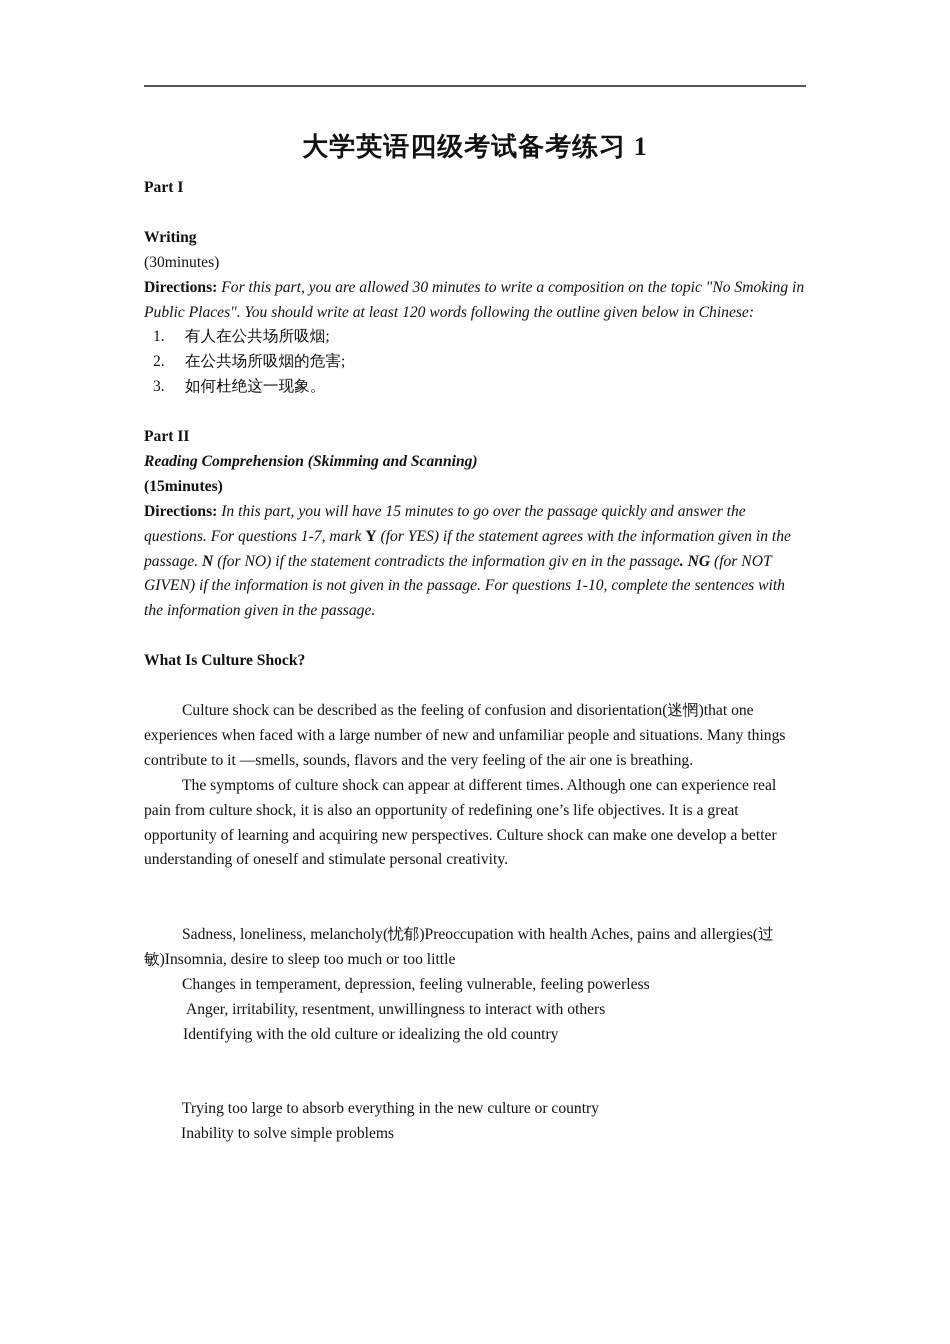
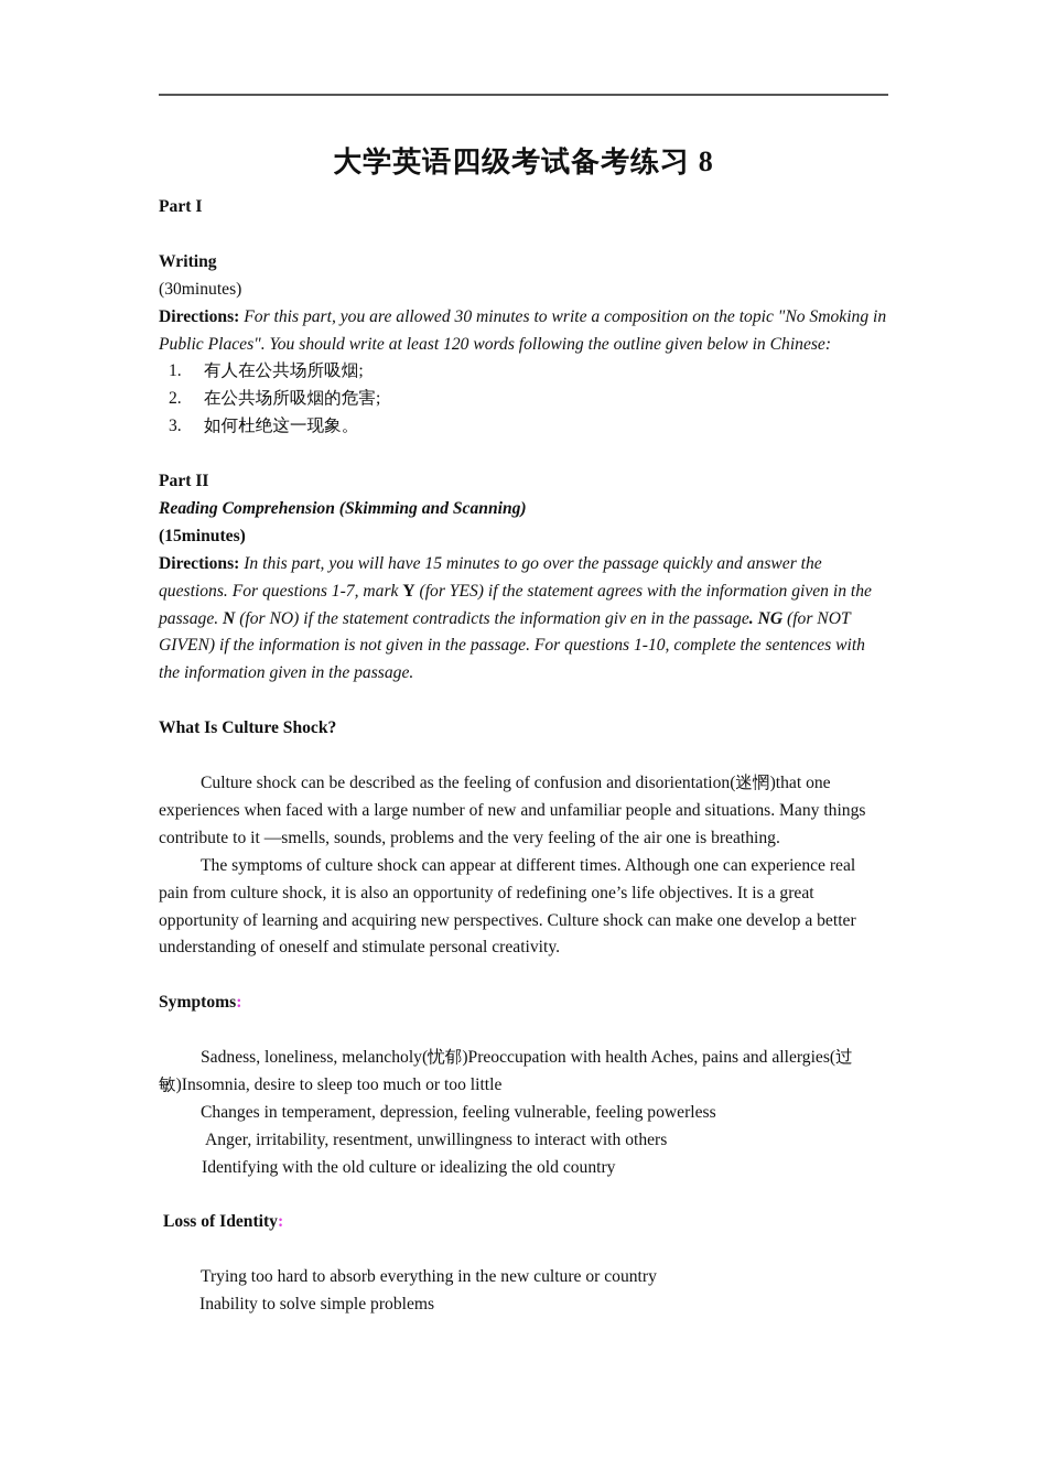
- 大学英语四级考试备考练习 1
+ 大学英语四级考试备考练习 8
  Part I
  Writing
  (30minutes)
  Directions: For this part, you are allowed 30 minutes to write a composition on the topic "No Smoking in Public Places". You should write at least 120 words following the outline given below in Chinese:
  1.
  有人在公共场所吸烟;
  2.
  在公共场所吸烟的危害;
  3.
  如何杜绝这一现象。
  Part II
  Reading Comprehension (Skimming and Scanning)
  (15minutes)
  Directions: In this part, you will have 15 minutes to go over the passage quickly and answer the questions. For questions 1-7, mark Y (for YES) if the statement agrees with the information given in the passage. N (for NO) if the statement contradicts the information giv en in the passage. NG (for NOT GIVEN) if the information is not given in the passage. For questions 1-10, complete the sentences with the information given in the passage.
  What Is Culture Shock?
- Culture shock can be described as the feeling of confusion and disorientation(迷惘)that one experiences when faced with a large number of new and unfamiliar people and situations. Many things contribute to it —smells, sounds, flavors and the very feeling of the air one is breathing.
+ Culture shock can be described as the feeling of confusion and disorientation(迷惘)that one experiences when faced with a large number of new and unfamiliar people and situations. Many things contribute to it —smells, sounds, problems and the very feeling of the air one is breathing.
  The symptoms of culture shock can appear at different times. Although one can experience real pain from culture shock, it is also an opportunity of redefining one’s life objectives. It is a great opportunity of learning and acquiring new perspectives. Culture shock can make one develop a better understanding of oneself and stimulate personal creativity.
+ Symptoms:
  Sadness, loneliness, melancholy(忧郁)Preoccupation with health Aches, pains and allergies(过敏)Insomnia, desire to sleep too much or too little
  Changes in temperament, depression, feeling vulnerable, feeling powerless
  Anger, irritability, resentment, unwillingness to interact with others
  Identifying with the old culture or idealizing the old country
+ Loss of Identity:
- Trying too large to absorb everything in the new culture or country
+ Trying too hard to absorb everything in the new culture or country
  Inability to solve simple problems
